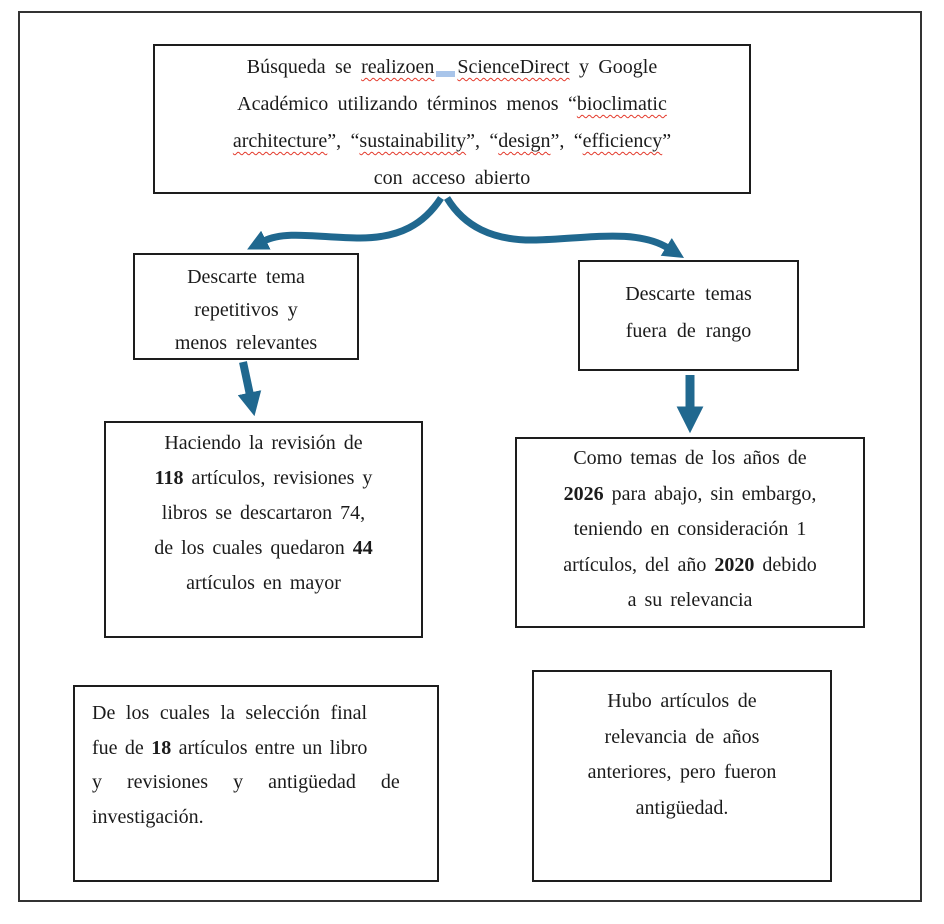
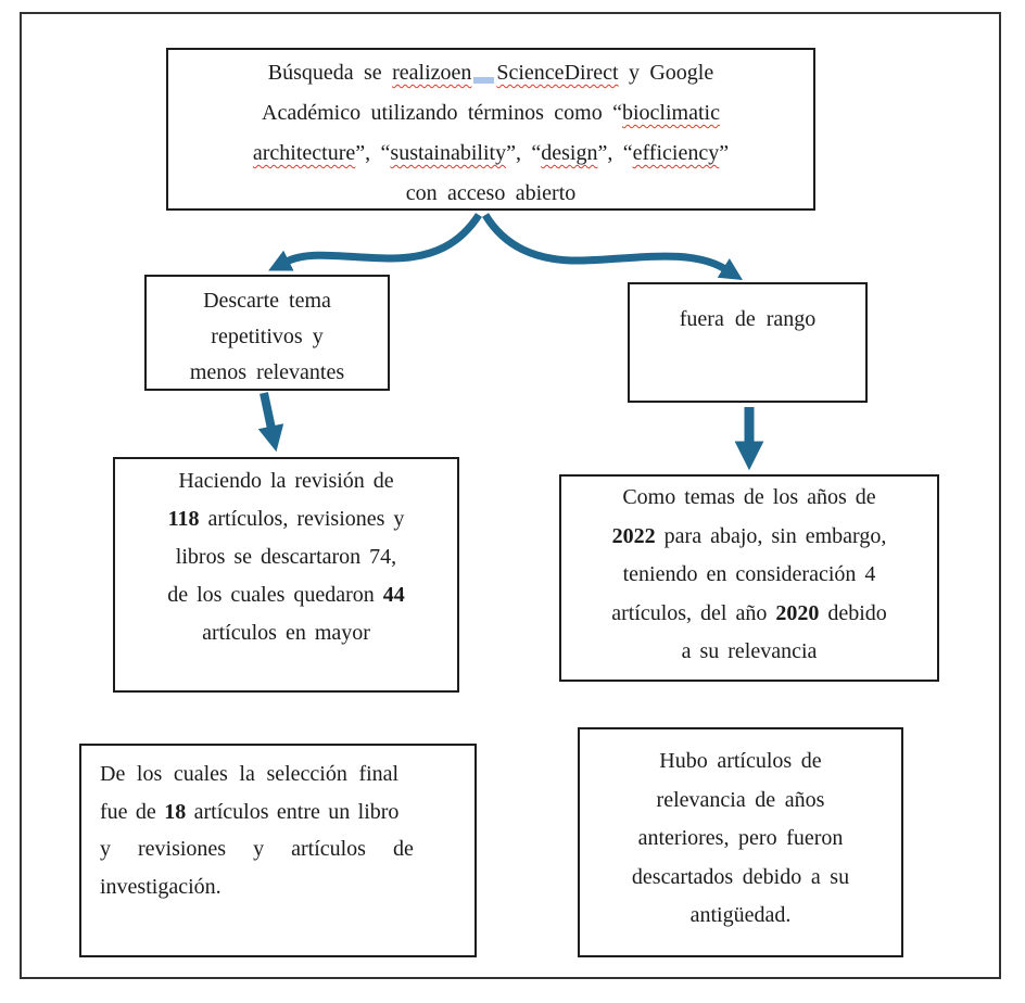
  Búsqueda se realizoen ScienceDirect y Google
- Académico utilizando términos menos “bioclimatic
+ Académico utilizando términos como “bioclimatic
  architecture”, “sustainability”, “design”, “efficiency”
  con acceso abierto
  Descarte tema
  repetitivos y
  menos relevantes
- Descarte temas
  fuera de rango
  Haciendo la revisión de
  118 artículos, revisiones y
  libros se descartaron 74,
  de los cuales quedaron 44
  artículos en mayor
  Como temas de los años de
- 2026 para abajo, sin embargo,
+ 2022 para abajo, sin embargo,
- teniendo en consideración 1
+ teniendo en consideración 4
  artículos, del año 2020 debido
  a su relevancia
  De los cuales la selección final
  fue de 18 artículos entre un libro
- y revisiones y antigüedad de
+ y revisiones y artículos de
  investigación.
  Hubo artículos de
  relevancia de años
  anteriores, pero fueron
+ descartados debido a su
  antigüedad.
